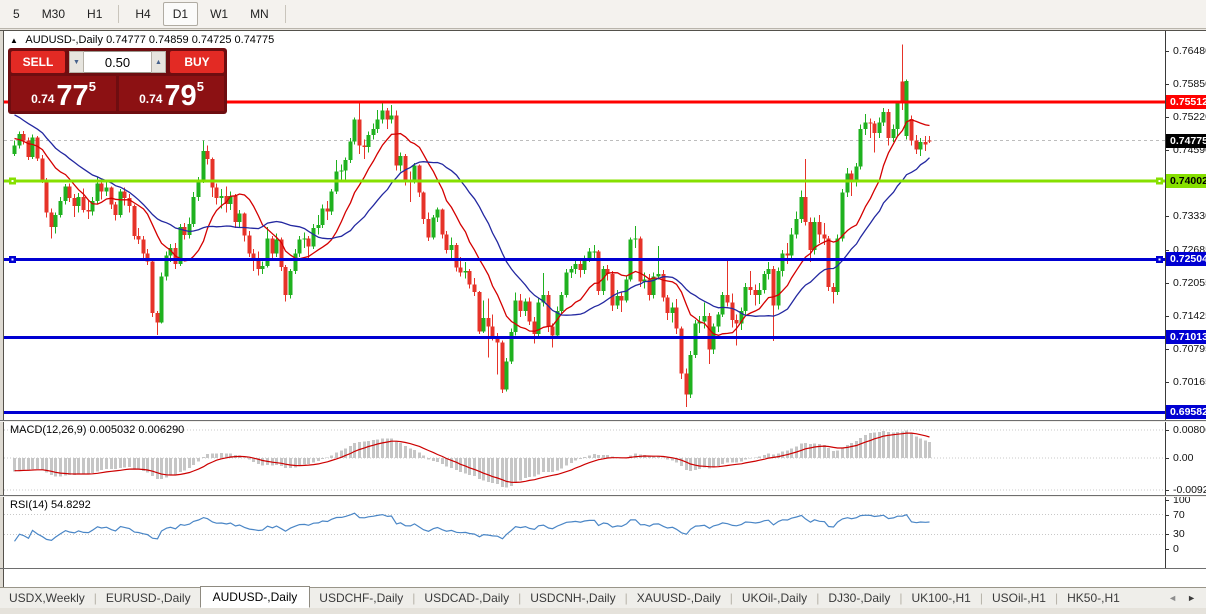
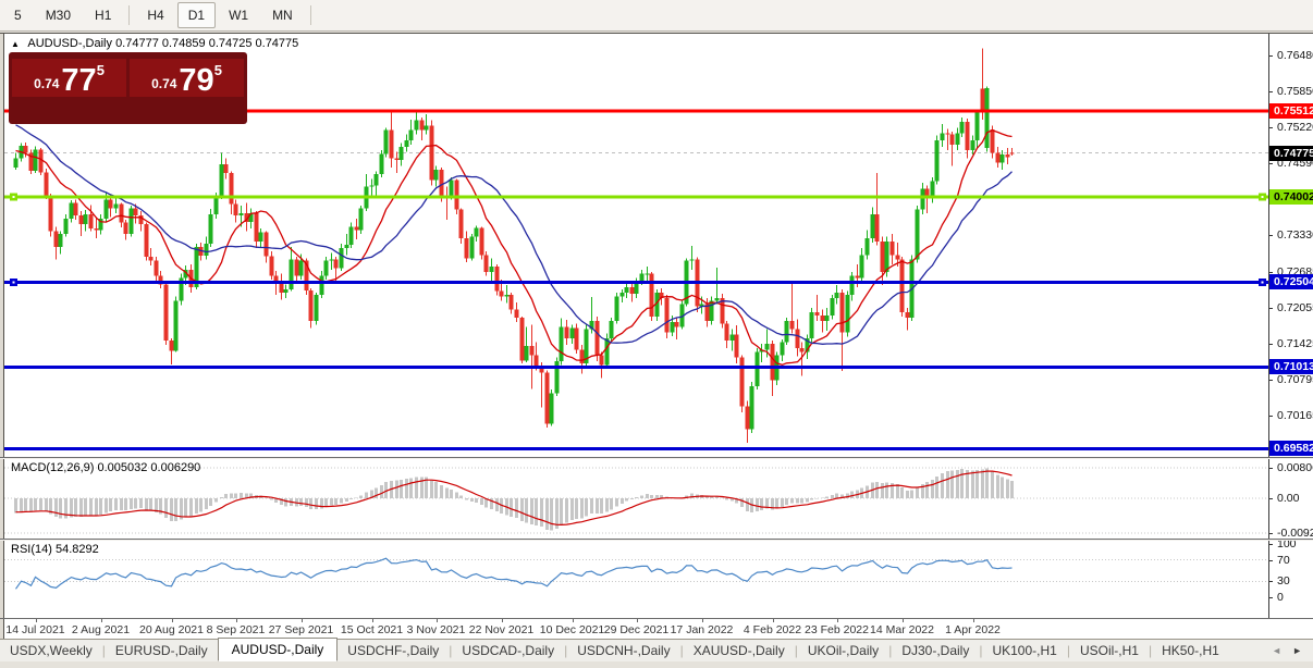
  5
  M30
  H1
  H4
  D1
  W1
  MN
  ▲ AUDUSD-,Daily 0.74777 0.74859 0.74725 0.74775
- SELL
- 0.50
- BUY
  0.74
  77
  5
  0.74
  79
  5
  MACD(12,26,9) 0.005032 0.006290
  RSI(14) 54.8292
  0.7648
  0.7585
  0.7522
  0.7459
  0.7333
  0.7268
  0.7205
  0.7142
  0.7079
  0.7016
  0.0080
  0.00
  -0.009
  100
  70
  30
  0
  0.75512
  0.74002
  0.72504
  0.71013
  0.69582
  0.74775
+ 14 Jul 2021
+ 2 Aug 2021
+ 20 Aug 2021
+ 8 Sep 2021
+ 27 Sep 2021
+ 15 Oct 2021
+ 3 Nov 2021
+ 22 Nov 2021
+ 10 Dec 2021
+ 29 Dec 2021
+ 17 Jan 2022
+ 4 Feb 2022
+ 23 Feb 2022
+ 14 Mar 2022
+ 1 Apr 2022
  USDX,Weekly
  |
  EURUSD-,Daily
  AUDUSD-,Daily
  USDCHF-,Daily
  |
  USDCAD-,Daily
  |
  USDCNH-,Daily
  |
  XAUUSD-,Daily
  |
  UKOil-,Daily
  |
  DJ30-,Daily
  |
  UK100-,H1
  |
  USOil-,H1
  |
  HK50-,H1
  ◄
  ►
